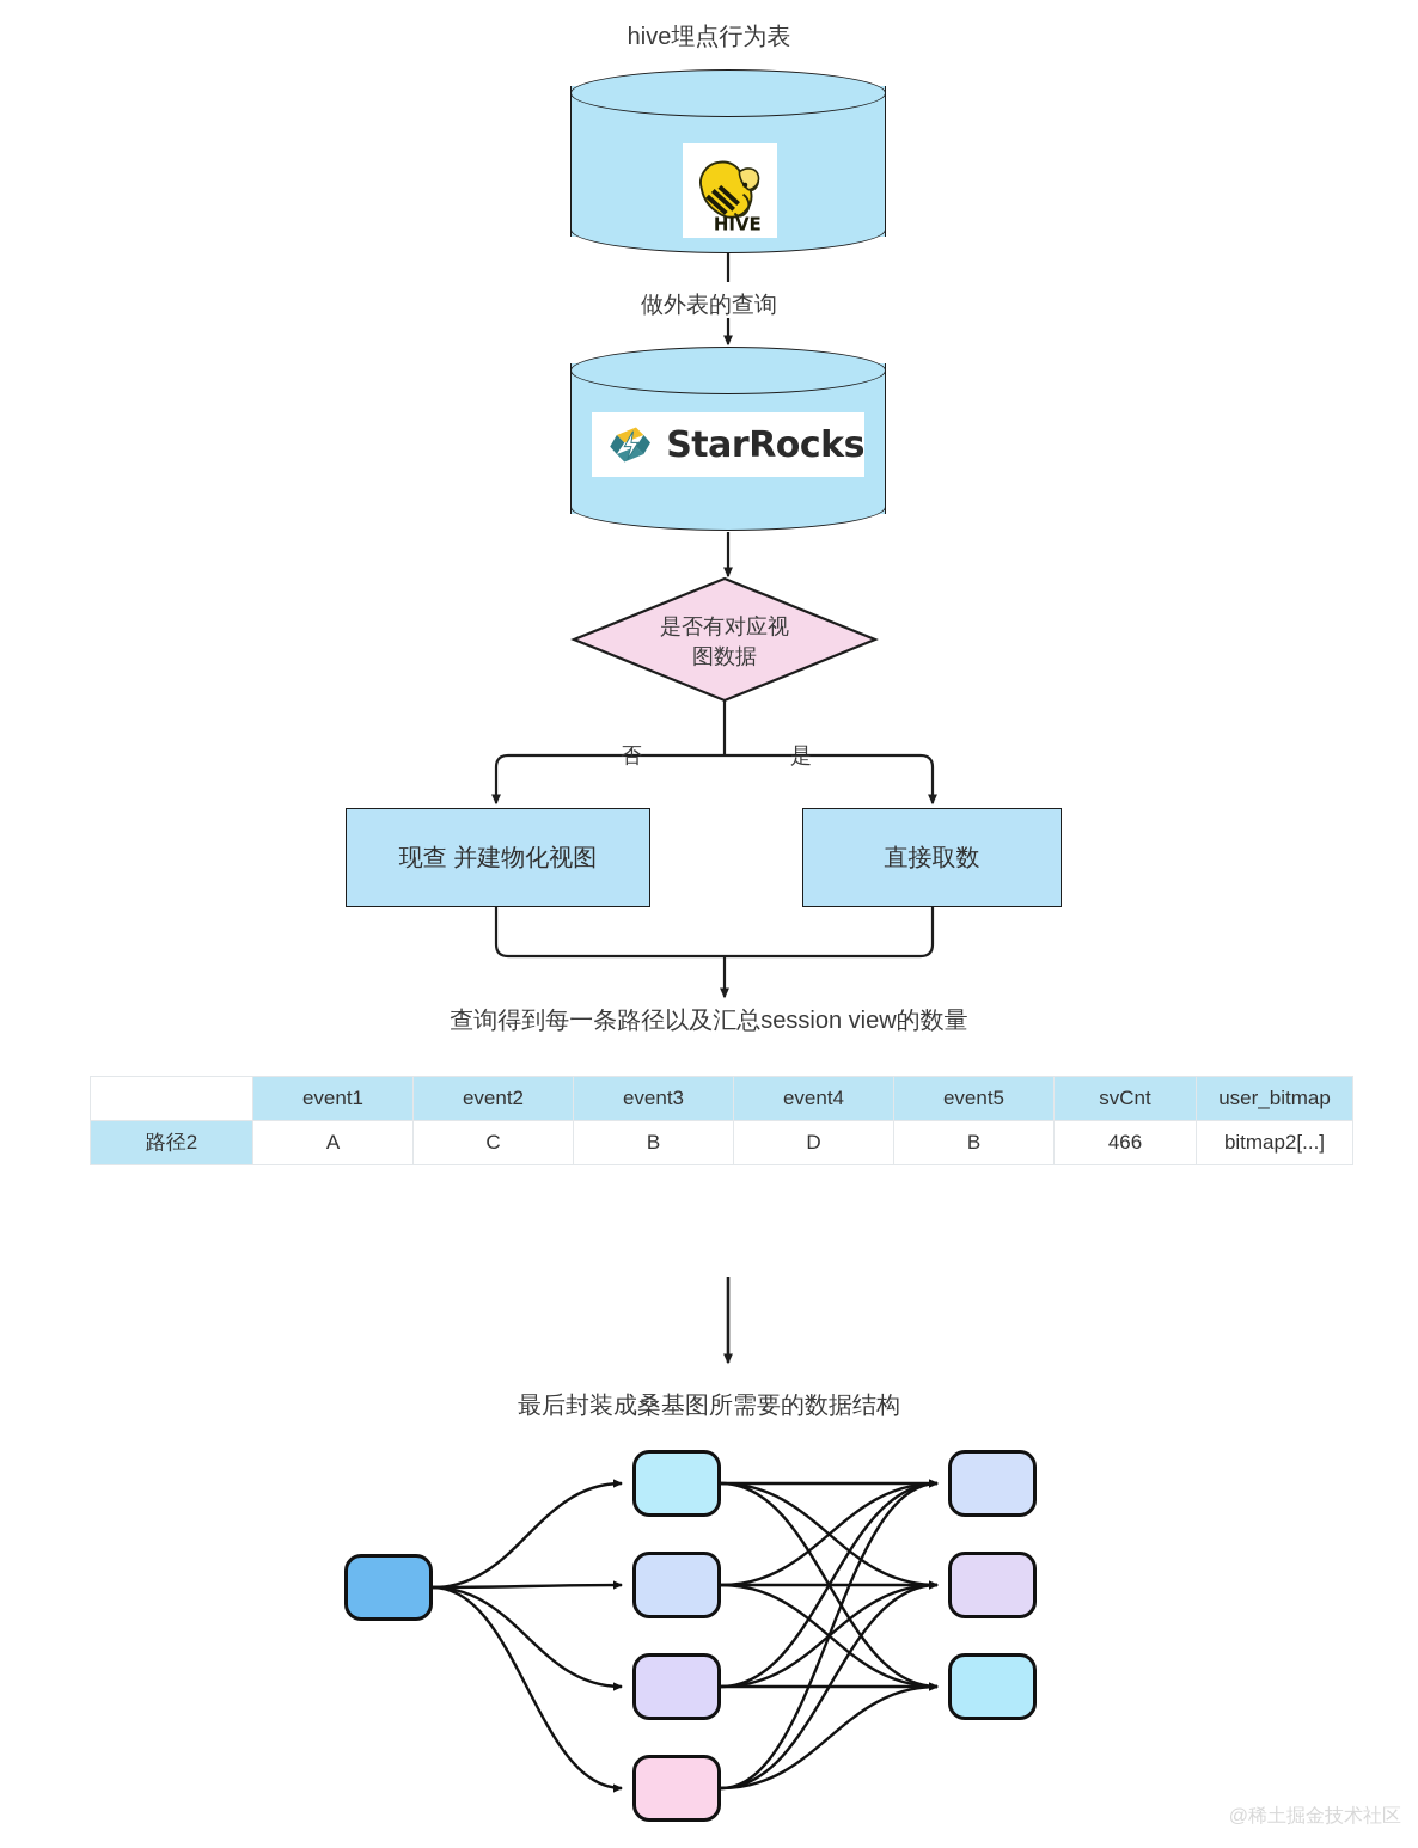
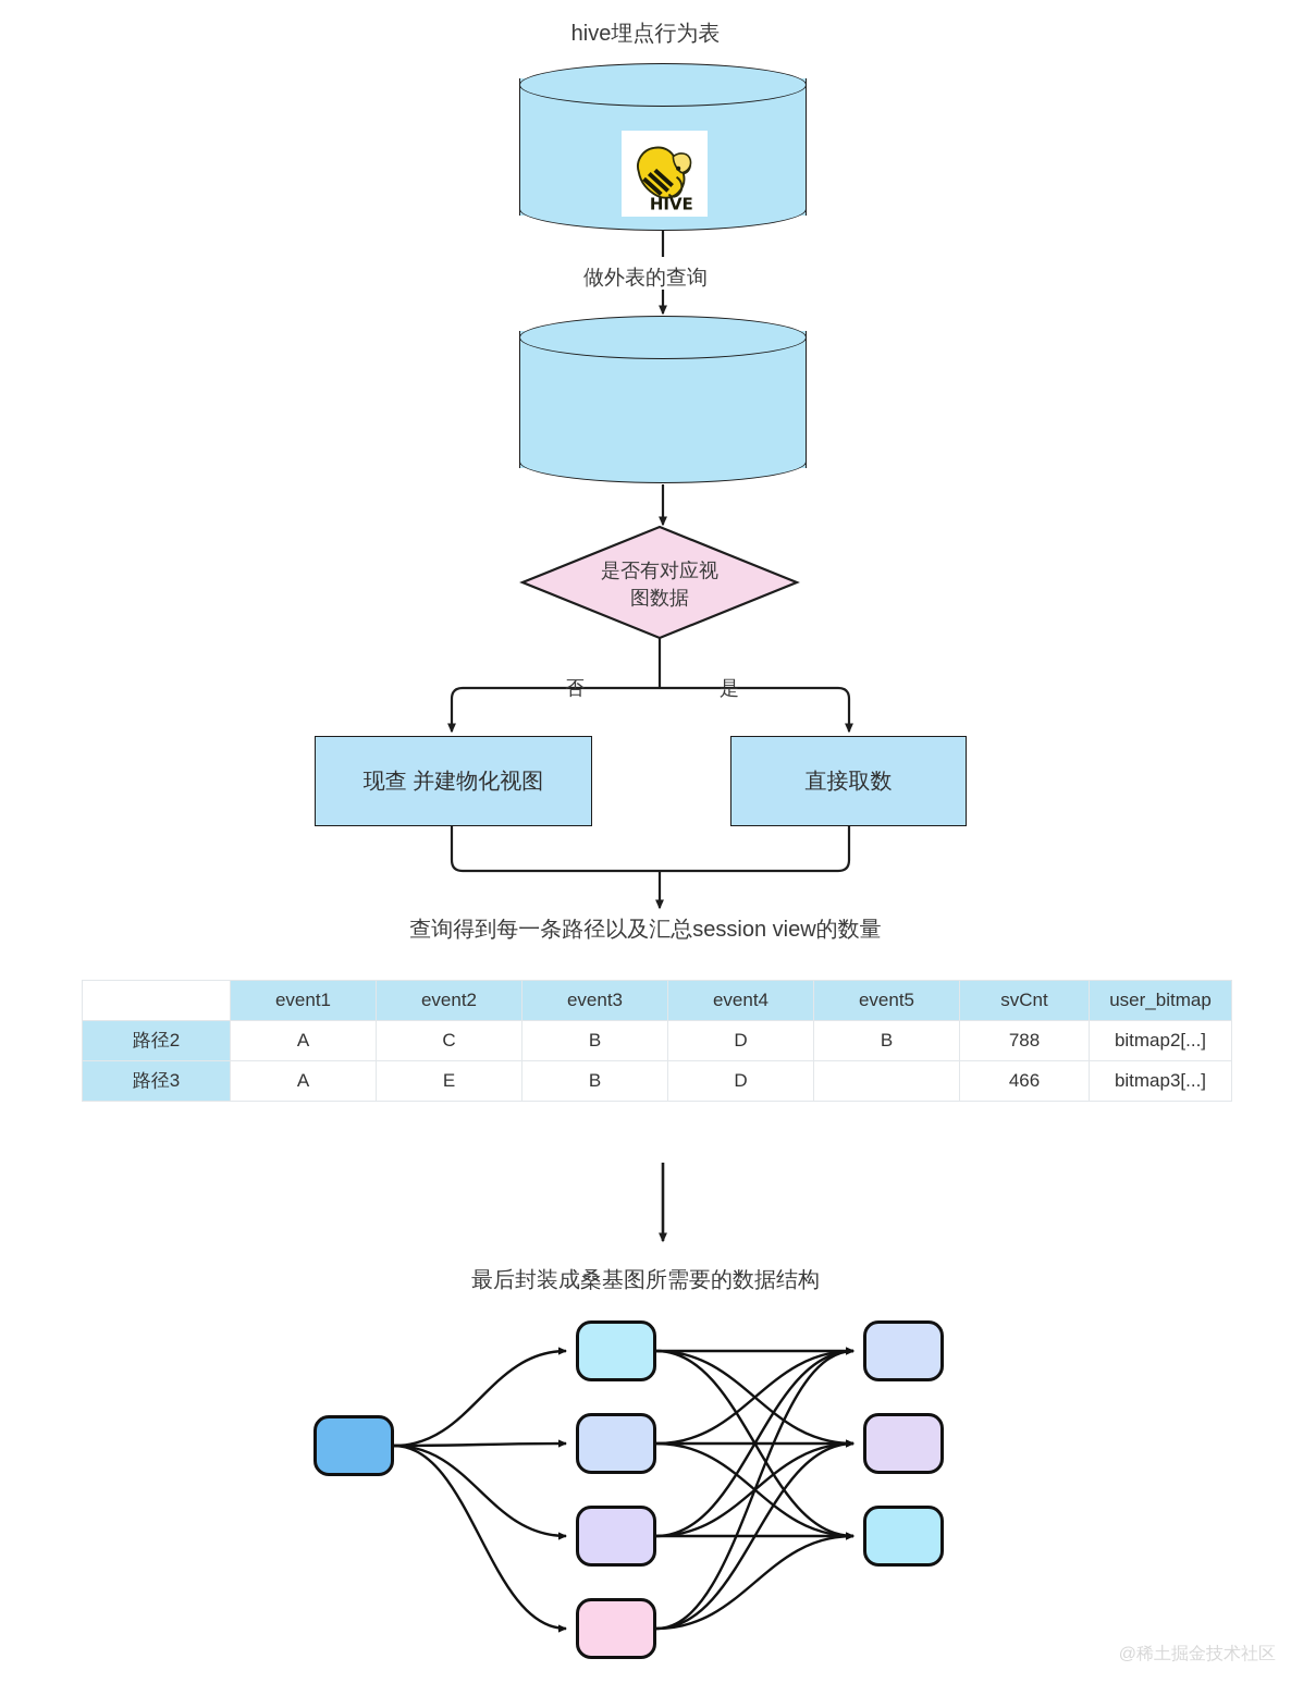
  hive埋点行为表
  HIVE
  做外表的查询
- StarRocks
  是否有对应视
  图数据
  否
  是
  现查 并建物化视图
  直接取数
  查询得到每一条路径以及汇总session view的数量
  	event1	event2	event3	event4	event5	svCnt	user_bitmap
- 路径2	A	C	B	D	B	466	bitmap2[...]
+ 路径2	A	C	B	D	B	788	bitmap2[...]
+ 路径3	A	E	B	D		466	bitmap3[...]
  最后封装成桑基图所需要的数据结构
  @稀土掘金技术社区
